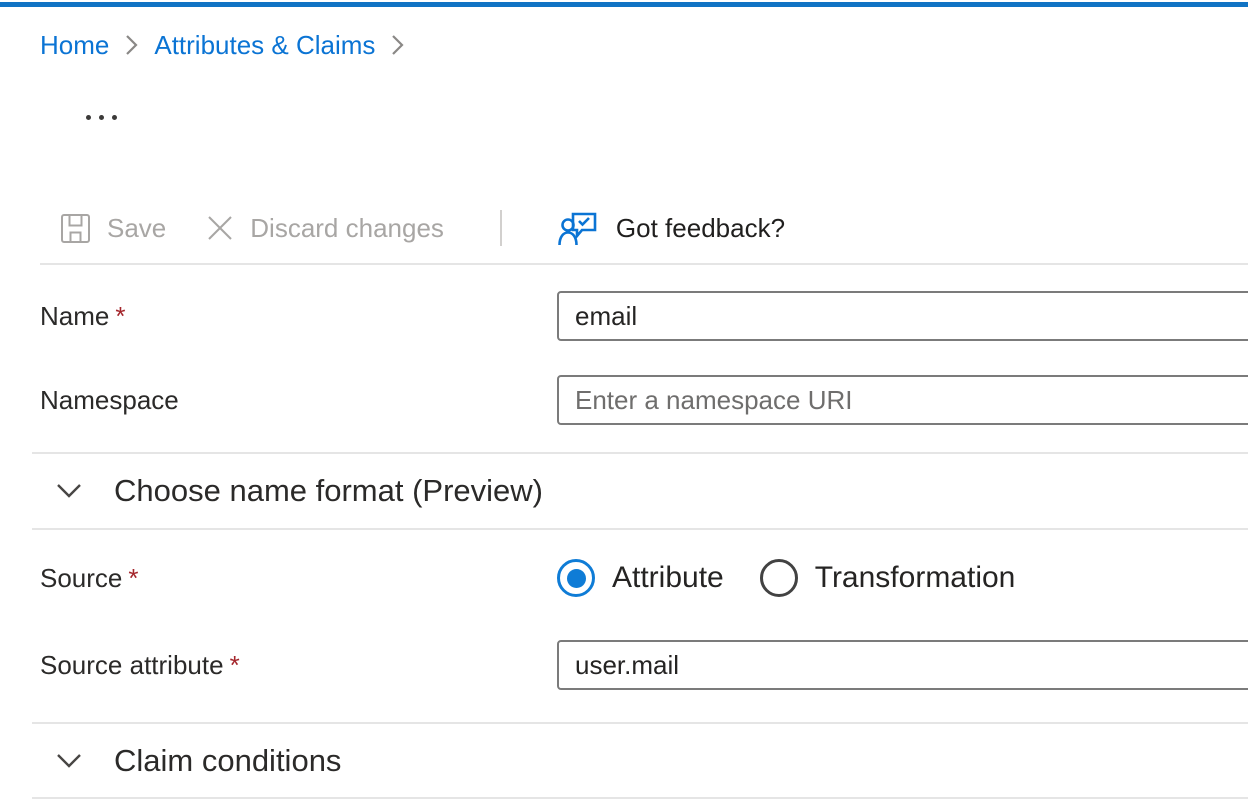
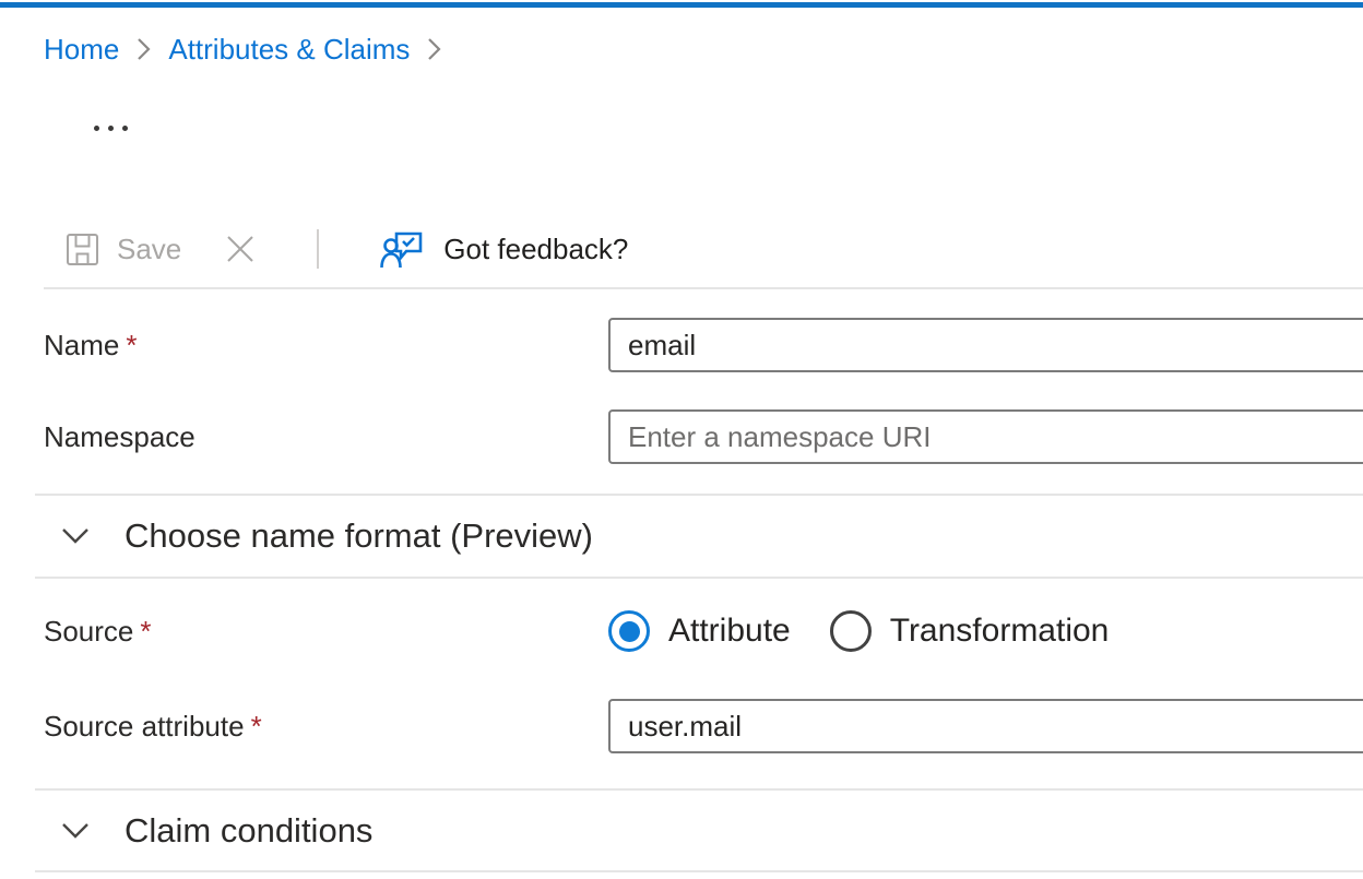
  Home
  Attributes & Claims
  Save
- Discard changes
  Got feedback?
  Name *
  email
  Namespace
  Enter a namespace URI
  Choose name format (Preview)
  Source *
  Attribute
  Transformation
  Source attribute *
  user.mail
  Claim conditions
